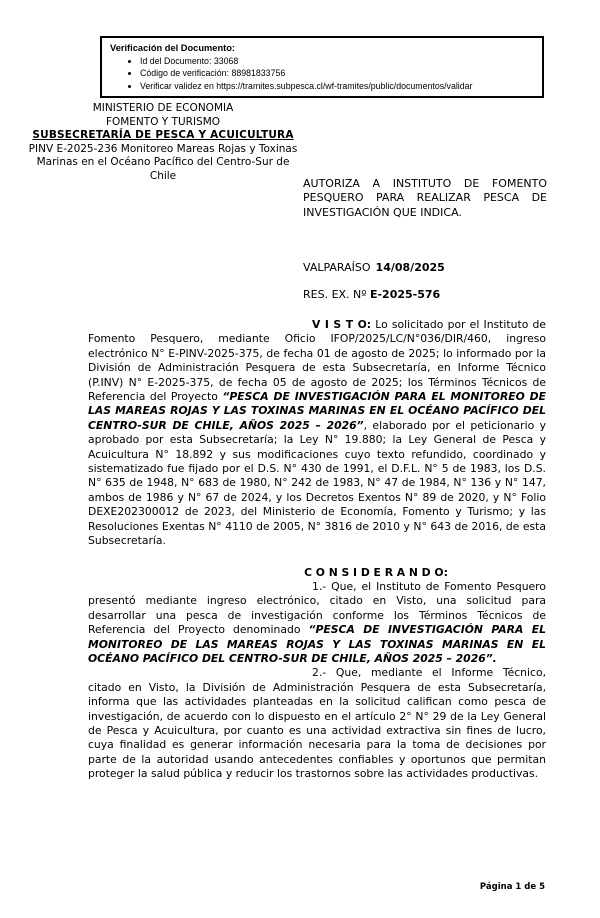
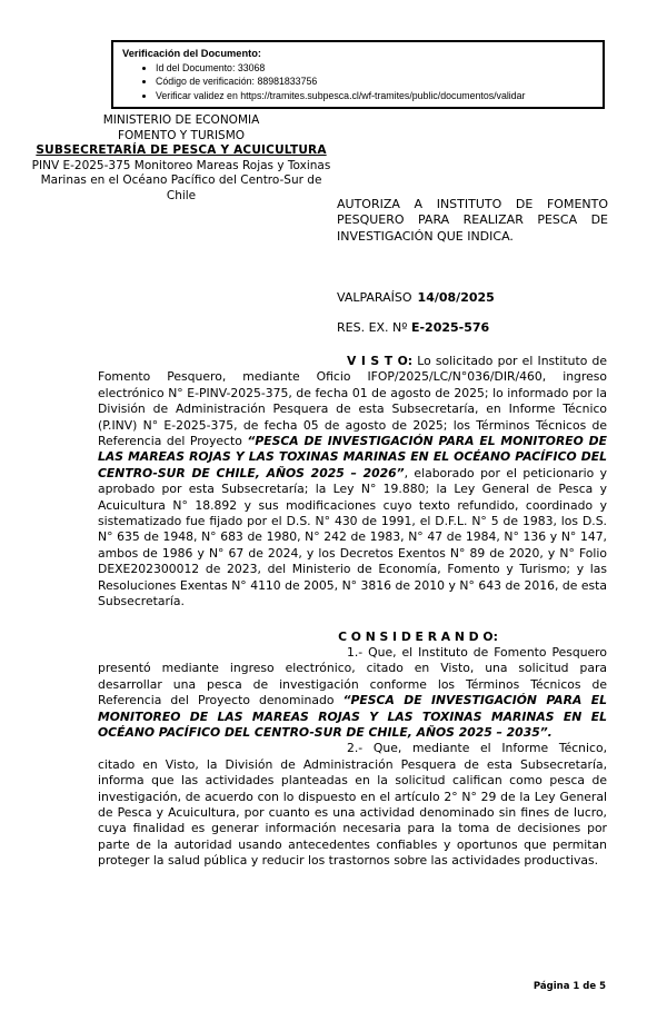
  Verificación del Documento:
  Id del Documento: 33068
  Código de verificación: 88981833756
  Verificar validez en https://tramites.subpesca.cl/wf-tramites/public/documentos/validar
  MINISTERIO DE ECONOMIA
  FOMENTO Y TURISMO
  SUBSECRETARÍA DE PESCA Y ACUICULTURA
- PINV E-2025-236 Monitoreo Mareas Rojas y Toxinas Marinas en el Océano Pacífico del Centro-Sur de Chile
+ PINV E-2025-375 Monitoreo Mareas Rojas y Toxinas Marinas en el Océano Pacífico del Centro-Sur de Chile
  AUTORIZA A INSTITUTO DE FOMENTO PESQUERO PARA REALIZAR PESCA DE INVESTIGACIÓN QUE INDICA.
  VALPARAÍSO 14/08/2025
  RES. EX. Nº E-2025-576
  V I S T O: Lo solicitado por el Instituto de Fomento Pesquero, mediante Oficio IFOP/2025/LC/N°036/DIR/460, ingreso electrónico N° E-PINV-2025-375, de fecha 01 de agosto de 2025; lo informado por la División de Administración Pesquera de esta Subsecretaría, en Informe Técnico (P.INV) N° E-2025-375, de fecha 05 de agosto de 2025; los Términos Técnicos de Referencia del Proyecto “PESCA DE INVESTIGACIÓN PARA EL MONITOREO DE LAS MAREAS ROJAS Y LAS TOXINAS MARINAS EN EL OCÉANO PACÍFICO DEL CENTRO-SUR DE CHILE, AÑOS 2025 – 2026”, elaborado por el peticionario y aprobado por esta Subsecretaría; la Ley N° 19.880; la Ley General de Pesca y Acuicultura N° 18.892 y sus modificaciones cuyo texto refundido, coordinado y sistematizado fue fijado por el D.S. N° 430 de 1991, el D.F.L. N° 5 de 1983, los D.S. N° 635 de 1948, N° 683 de 1980, N° 242 de 1983, N° 47 de 1984, N° 136 y N° 147, ambos de 1986 y N° 67 de 2024, y los Decretos Exentos N° 89 de 2020, y N° Folio DEXE202300012 de 2023, del Ministerio de Economía, Fomento y Turismo; y las Resoluciones Exentas N° 4110 de 2005, N° 3816 de 2010 y N° 643 de 2016, de esta Subsecretaría.
  C O N S I D E R A N D O:
- 1.- Que, el Instituto de Fomento Pesquero presentó mediante ingreso electrónico, citado en Visto, una solicitud para desarrollar una pesca de investigación conforme los Términos Técnicos de Referencia del Proyecto denominado “PESCA DE INVESTIGACIÓN PARA EL MONITOREO DE LAS MAREAS ROJAS Y LAS TOXINAS MARINAS EN EL OCÉANO PACÍFICO DEL CENTRO-SUR DE CHILE, AÑOS 2025 – 2026”.
+ 1.- Que, el Instituto de Fomento Pesquero presentó mediante ingreso electrónico, citado en Visto, una solicitud para desarrollar una pesca de investigación conforme los Términos Técnicos de Referencia del Proyecto denominado “PESCA DE INVESTIGACIÓN PARA EL MONITOREO DE LAS MAREAS ROJAS Y LAS TOXINAS MARINAS EN EL OCÉANO PACÍFICO DEL CENTRO-SUR DE CHILE, AÑOS 2025 – 2035”.
- 2.- Que, mediante el Informe Técnico, citado en Visto, la División de Administración Pesquera de esta Subsecretaría, informa que las actividades planteadas en la solicitud califican como pesca de investigación, de acuerdo con lo dispuesto en el artículo 2° N° 29 de la Ley General de Pesca y Acuicultura, por cuanto es una actividad extractiva sin fines de lucro, cuya finalidad es generar información necesaria para la toma de decisiones por parte de la autoridad usando antecedentes confiables y oportunos que permitan proteger la salud pública y reducir los trastornos sobre las actividades productivas.
+ 2.- Que, mediante el Informe Técnico, citado en Visto, la División de Administración Pesquera de esta Subsecretaría, informa que las actividades planteadas en la solicitud califican como pesca de investigación, de acuerdo con lo dispuesto en el artículo 2° N° 29 de la Ley General de Pesca y Acuicultura, por cuanto es una actividad denominado sin fines de lucro, cuya finalidad es generar información necesaria para la toma de decisiones por parte de la autoridad usando antecedentes confiables y oportunos que permitan proteger la salud pública y reducir los trastornos sobre las actividades productivas.
  Página 1 de 5
